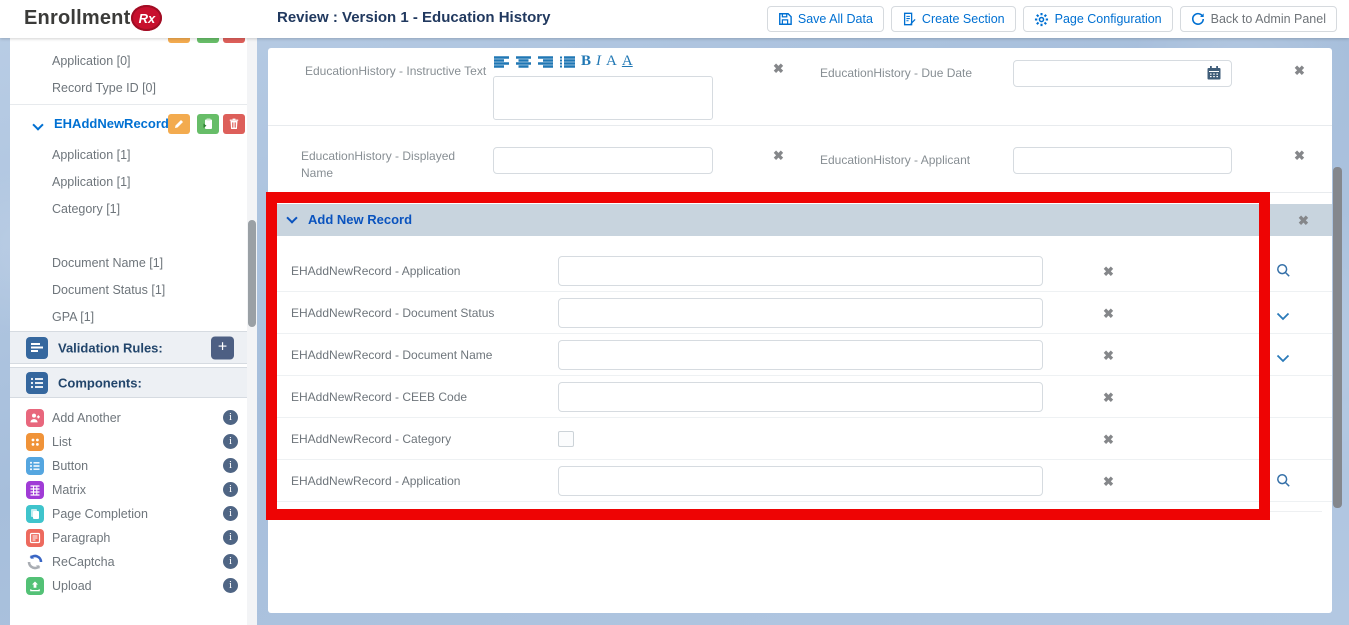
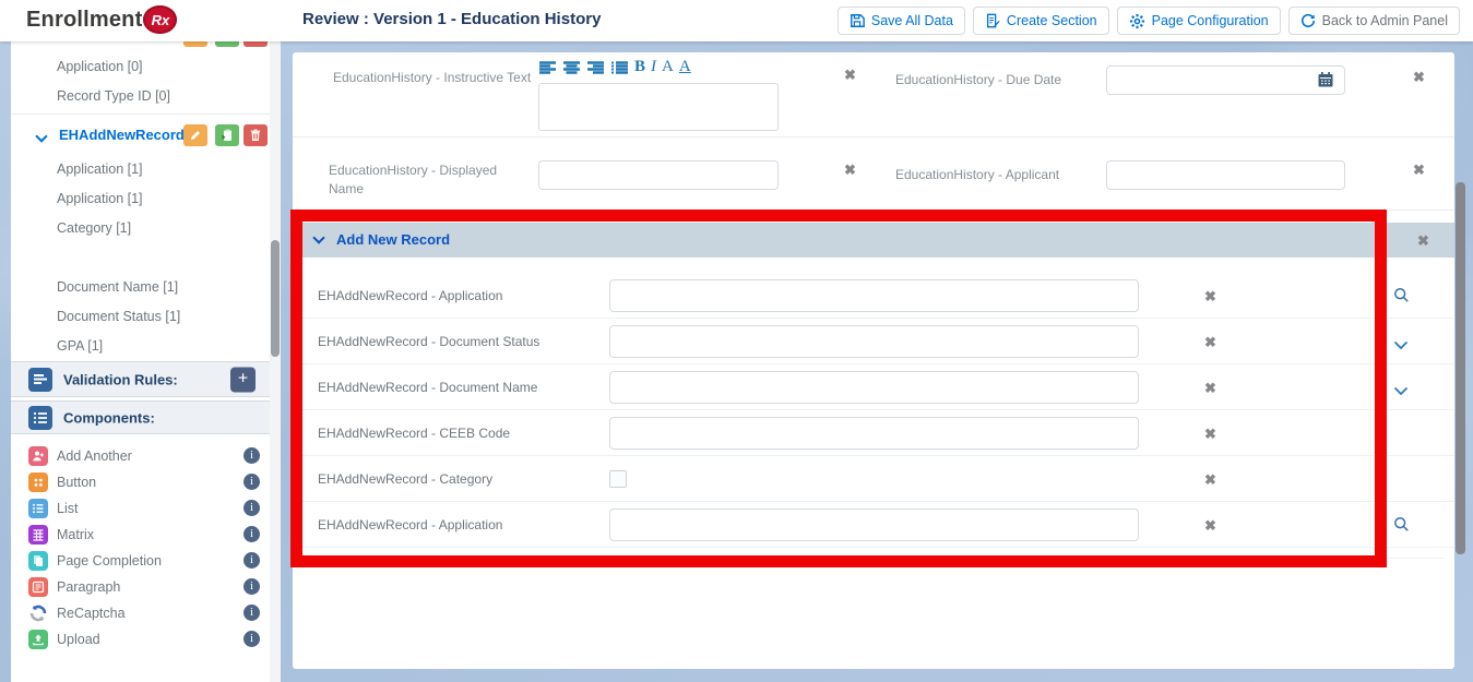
  Enrollment
  Rx
  Review : Version 1 - Education History
  Save All Data
  Create Section
  Page Configuration
  Back to Admin Panel
  Application [0]
  Record Type ID [0]
  EHAddNewRecord
  Application [1]
  Application [1]
  Category [1]
  Document Name [1]
  Document Status [1]
  GPA [1]
  Validation Rules:
  +
  Components:
  Add Another
  i
- List
+ Button
  i
- Button
+ List
  i
  Matrix
  i
  Page Completion
  i
  Paragraph
  i
  ReCaptcha
  i
  Upload
  i
  EducationHistory - Instructive Text
  B
  I
  A
  A
  ✖
  EducationHistory - Due Date
  ✖
  EducationHistory - Displayed Name
  ✖
  EducationHistory - Applicant
  ✖
  Add New Record
  ✖
  EHAddNewRecord - Application
  ✖
  EHAddNewRecord - Document Status
  ✖
  EHAddNewRecord - Document Name
  ✖
  EHAddNewRecord - CEEB Code
  ✖
  EHAddNewRecord - Category
  ✖
  EHAddNewRecord - Application
  ✖
